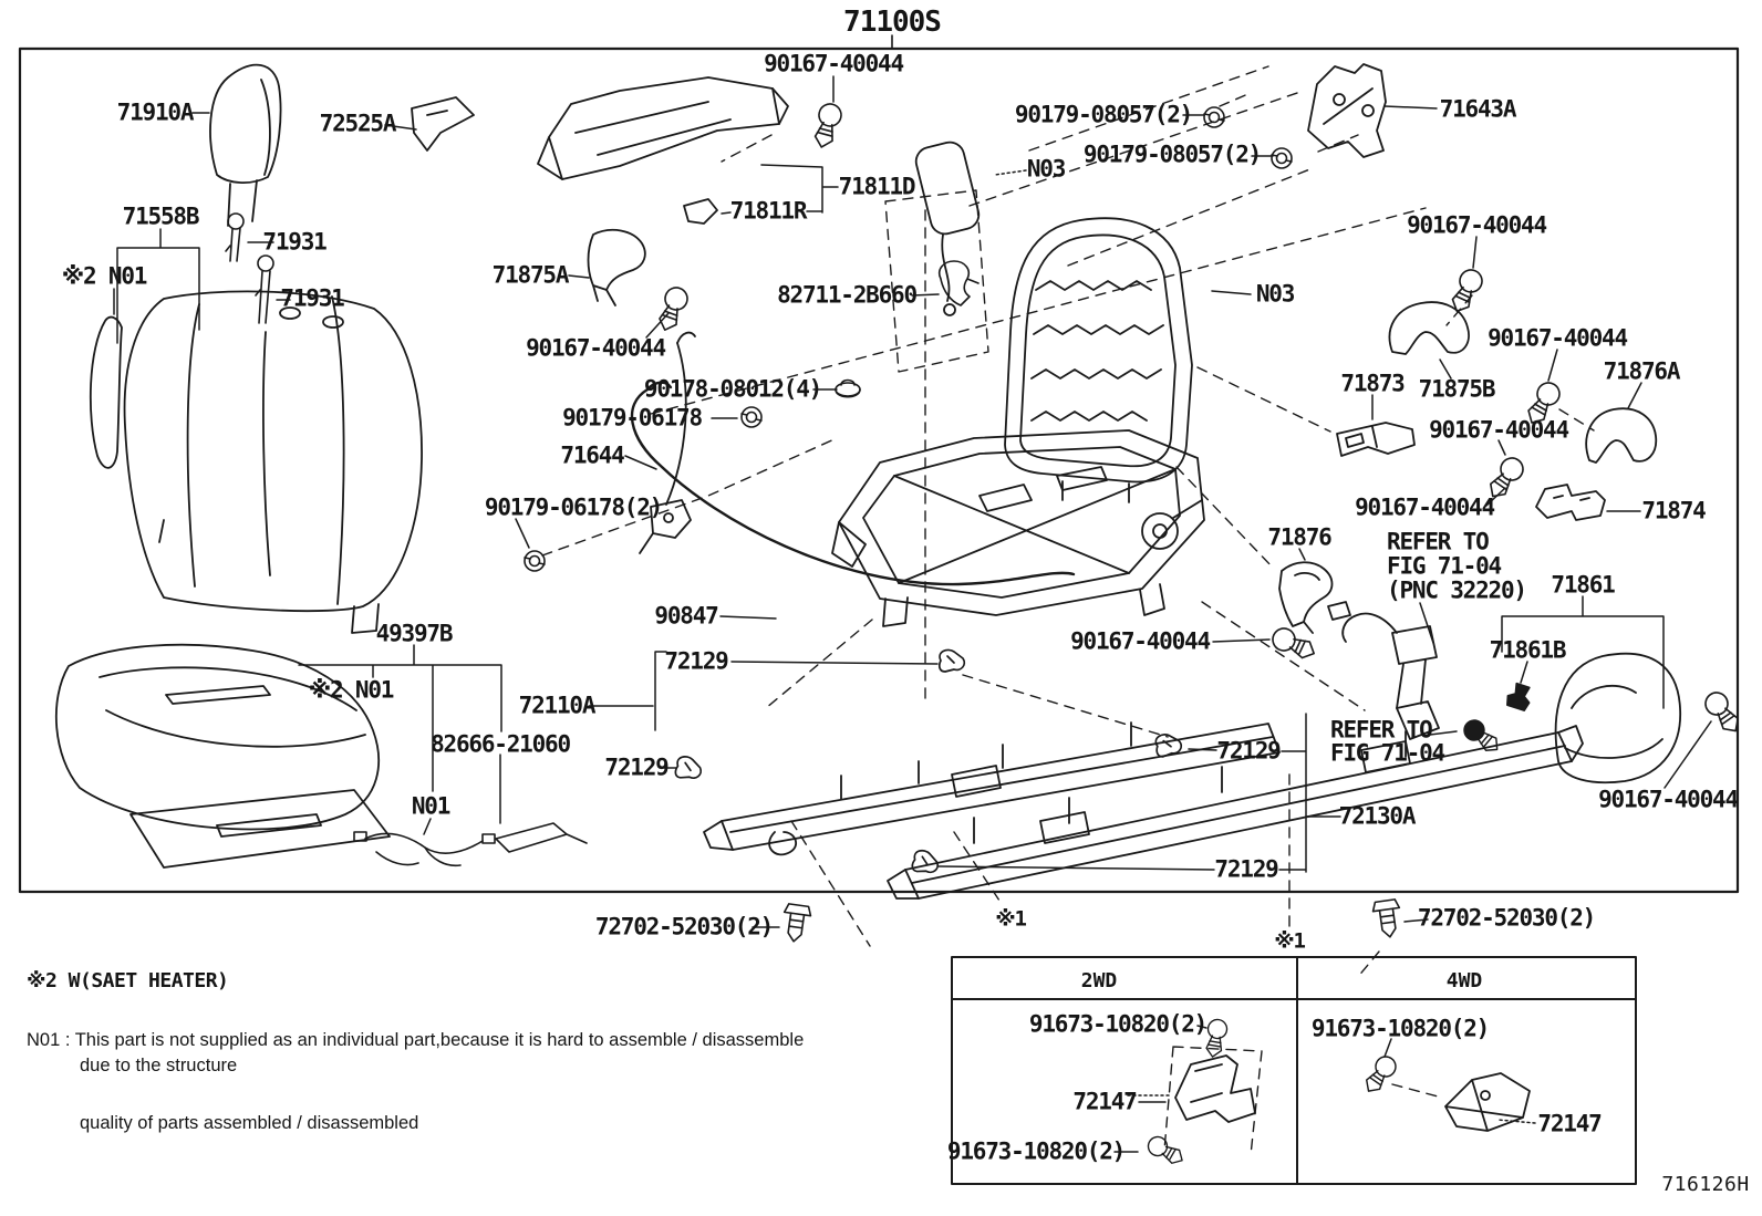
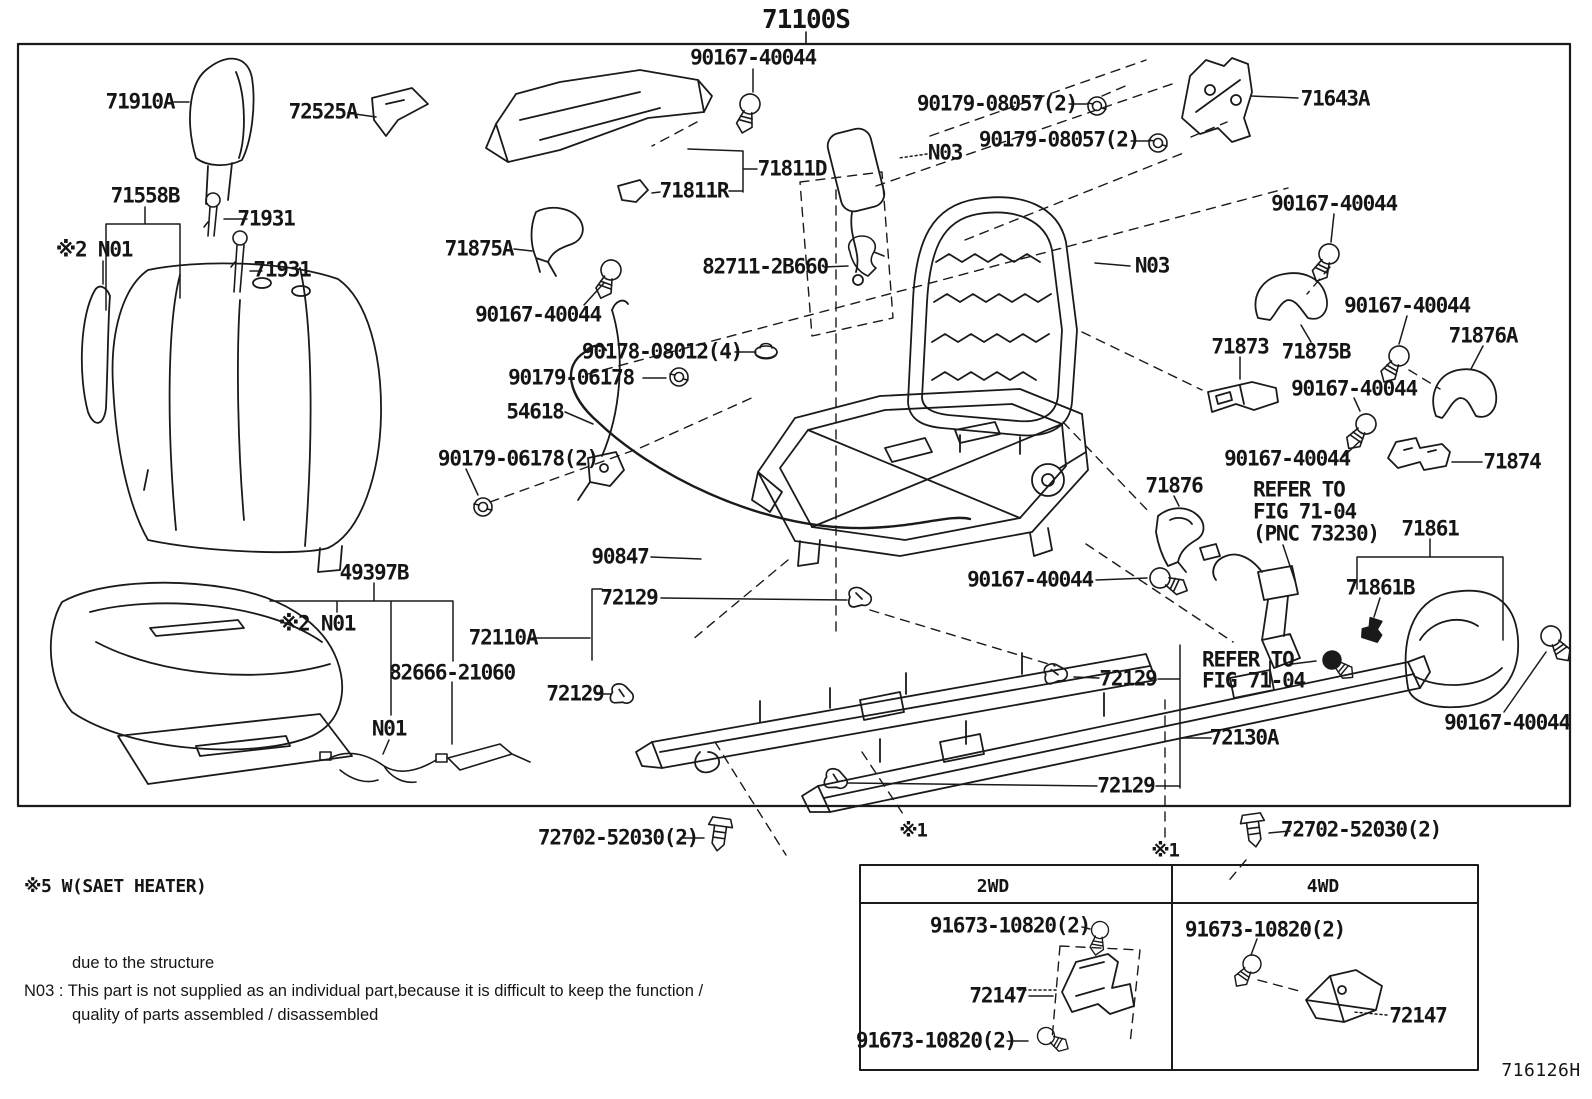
  71100S
  71910A
  72525A
  90167-40044
  90179-08057(2)
  71643A
  90179-08057(2)
  N03
  71811D
  71811R
  71558B
  71931
  ※2 N01
  71875A
  71931
  82711-2B660
  N03
  90167-40044
  90167-40044
  90178-08012(4)
  90179-06178
- 71644
+ 54618
  90179-06178(2)
  71873
  71875B
  90167-40044
  71876A
  90167-40044
  90167-40044
  71874
  71876
  REFER TO
  FIG 71-04
- (PNC 32220)
+ (PNC 73230)
  71861
  90167-40044
  71861B
  49397B
  90847
  72129
  ※2 N01
  72110A
  82666-21060
  72129
  72129
  N01
  72130A
  90167-40044
  72129
  REFER TO
  FIG 71-04
  72702-52030(2)
  ※1
  ※1
  72702-52030(2)
  2WD
  4WD
  91673-10820(2)
  72147
  91673-10820(2)
  91673-10820(2)
  72147
- ※2 W(SAET HEATER)
+ ※5 W(SAET HEATER)
- N01 : This part is not supplied as an individual part,because it is hard to assemble / disassemble
  due to the structure
+ N03 : This part is not supplied as an individual part,because it is difficult to keep the function /
  quality of parts assembled / disassembled
  716126H
